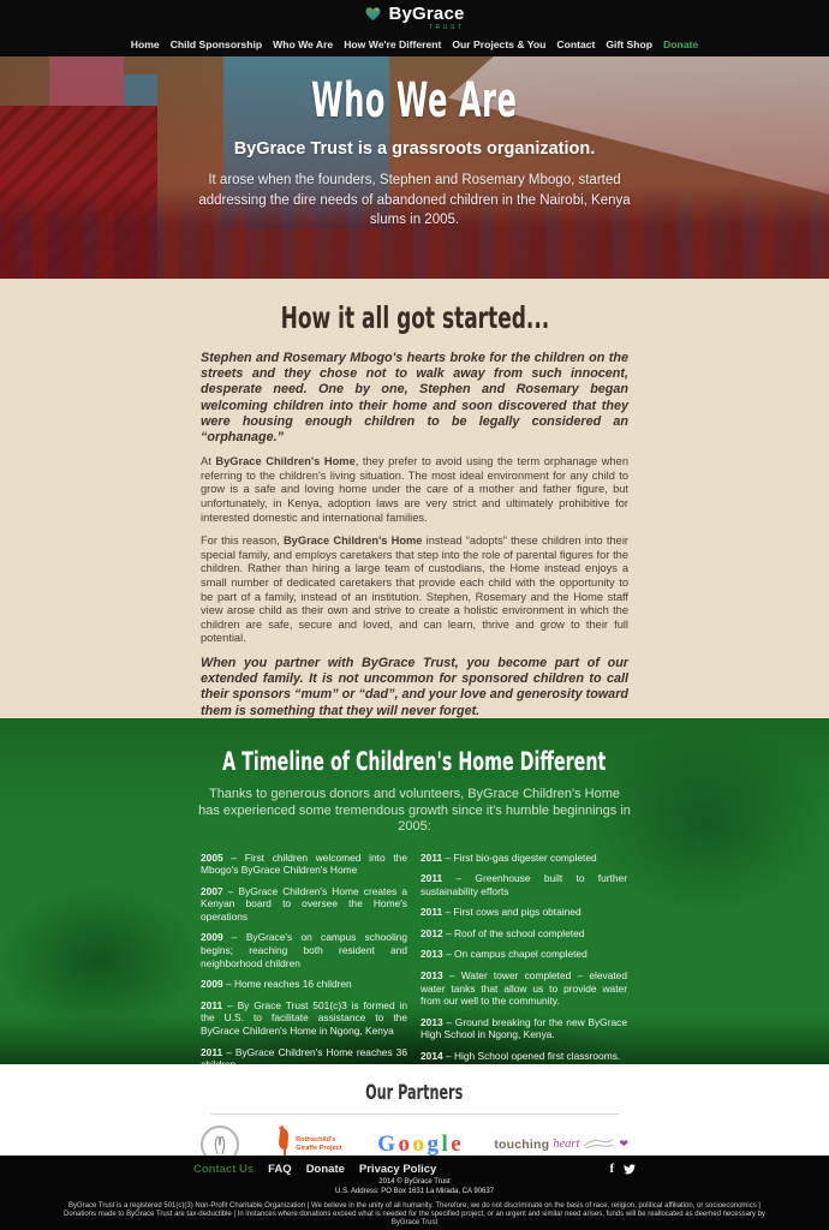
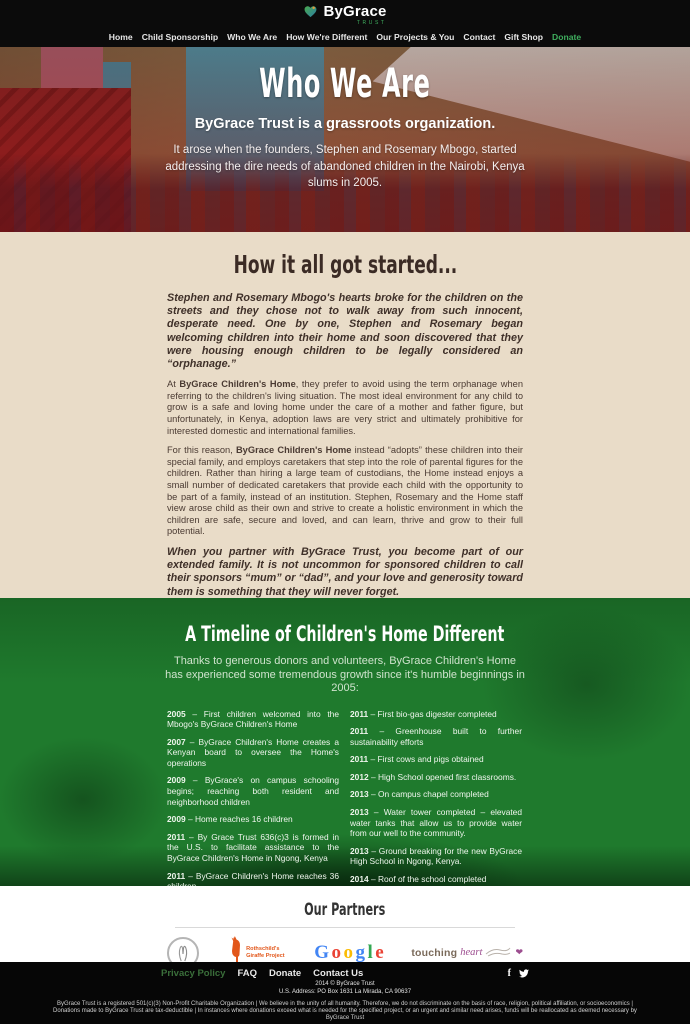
  ByGrace
  Home
  Child Sponsorship
  Who We Are
  How We're Different
  Our Projects & You
  Contact
  Gift Shop
  Donate
  Who We Are
  ByGrace Trust is a grassroots organization.
  It arose when the founders, Stephen and Rosemary Mbogo, started addressing the dire needs of abandoned children in the Nairobi, Kenya slums in 2005.
  How it all got started...
  Stephen and Rosemary Mbogo's hearts broke for the children on the streets and they chose not to walk away from such innocent, desperate need. One by one, Stephen and Rosemary began welcoming children into their home and soon discovered that they were housing enough children to be legally considered an “orphanage.”
  At ByGrace Children's Home, they prefer to avoid using the term orphanage when referring to the children's living situation. The most ideal environment for any child to grow is a safe and loving home under the care of a mother and father figure, but unfortunately, in Kenya, adoption laws are very strict and ultimately prohibitive for interested domestic and international families.
  For this reason, ByGrace Children's Home instead “adopts” these children into their special family, and employs caretakers that step into the role of parental figures for the children. Rather than hiring a large team of custodians, the Home instead enjoys a small number of dedicated caretakers that provide each child with the opportunity to be part of a family, instead of an institution. Stephen, Rosemary and the Home staff view arose child as their own and strive to create a holistic environment in which the children are safe, secure and loved, and can learn, thrive and grow to their full potential.
  When you partner with ByGrace Trust, you become part of our extended family. It is not uncommon for sponsored children to call their sponsors “mum” or “dad”, and your love and generosity toward them is something that they will never forget.
  A Timeline of Children's Home Different
  Thanks to generous donors and volunteers, ByGrace Children's Home has experienced some tremendous growth since it's humble beginnings in 2005:
  2005 – First children welcomed into the Mbogo's ByGrace Children's Home
  2007 – ByGrace Children's Home creates a Kenyan board to oversee the Home's operations
  2009 – ByGrace's on campus schooling begins; reaching both resident and neighborhood children
  2009 – Home reaches 16 children
- 2011 – By Grace Trust 501(c)3 is formed in the U.S. to facilitate assistance to the ByGrace Children's Home in Ngong, Kenya
+ 2011 – By Grace Trust 636(c)3 is formed in the U.S. to facilitate assistance to the ByGrace Children's Home in Ngong, Kenya
  2011 – ByGrace Children's Home reaches 36
  2011 – First bio-gas digester completed
  2011 – Greenhouse built to further sustainability efforts
  2011 – First cows and pigs obtained
- 2012 – Roof of the school completed
+ 2012 – High School opened first classrooms.
  2013 – On campus chapel completed
  2013 – Water tower completed – elevated water tanks that allow us to provide water from our well to the community.
  2013 – Ground breaking for the new ByGrace High School in Ngong, Kenya.
- 2014 – High School opened first classrooms.
+ 2014 – Roof of the school completed
  Our Partners
  G
  o
  o
  g
  l
  e
  touching
  heart
  ❤
- Contact Us
+ Privacy Policy
  FAQ
  Donate
- Privacy Policy
+ Contact Us
  f
